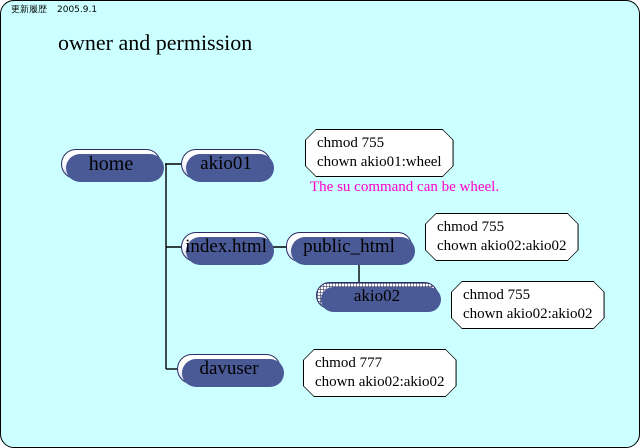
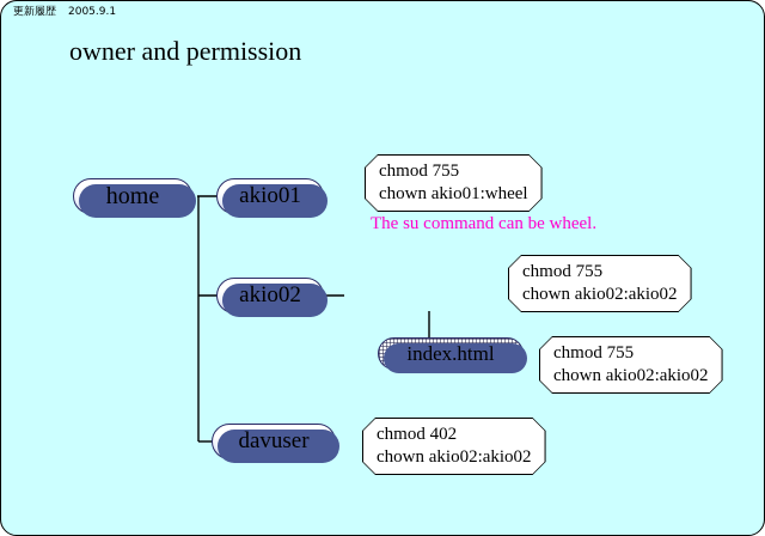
  更新履歴 2005.9.1
  owner and permission
  home
  akio01
- index.html
+ akio02
- public_html
- akio02
+ index.html
  davuser
  chmod 755
  chown akio01:wheel
  chmod 755
  chown akio02:akio02
  chmod 755
  chown akio02:akio02
- chmod 777
+ chmod 402
  chown akio02:akio02
  The su command can be wheel.
